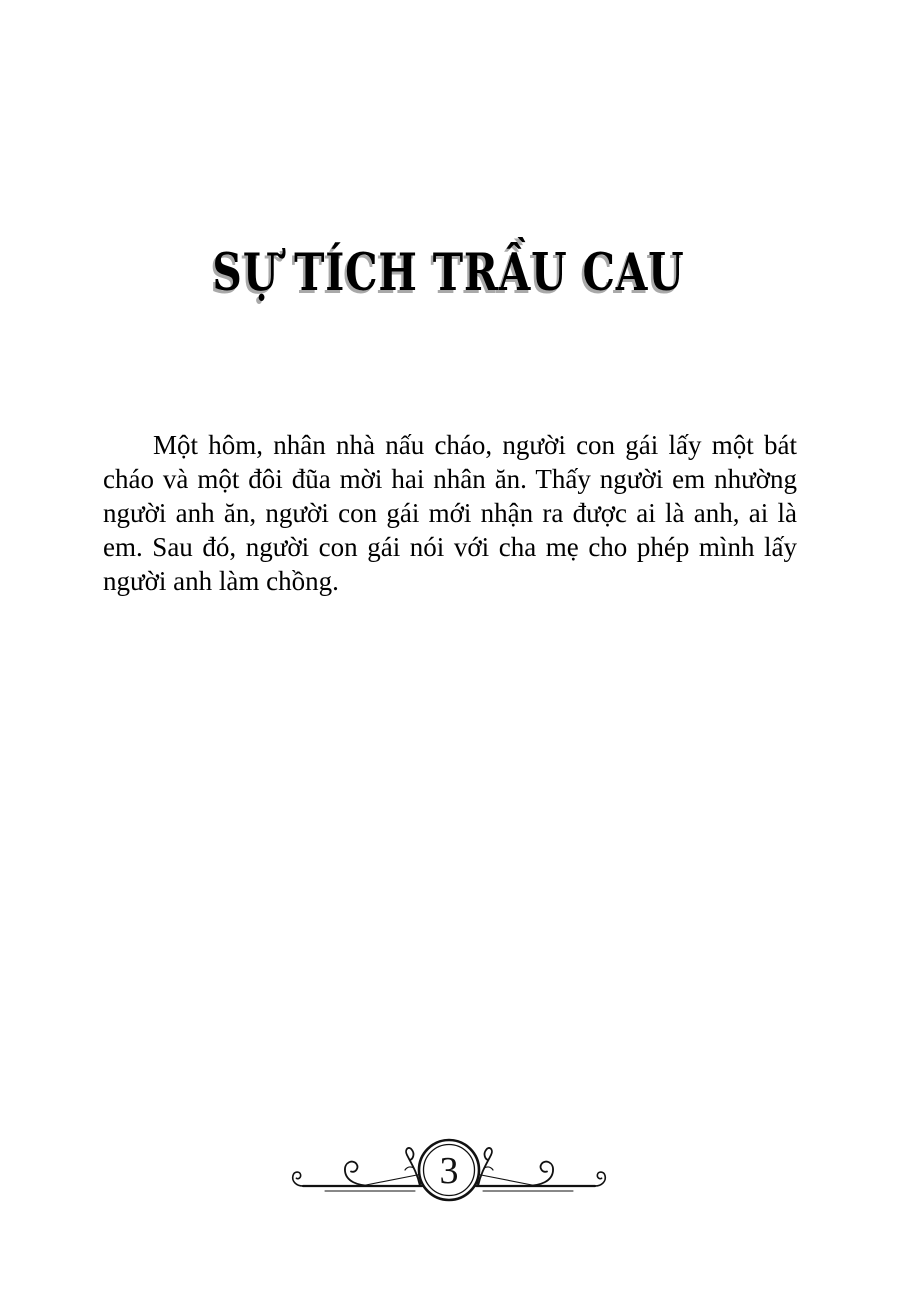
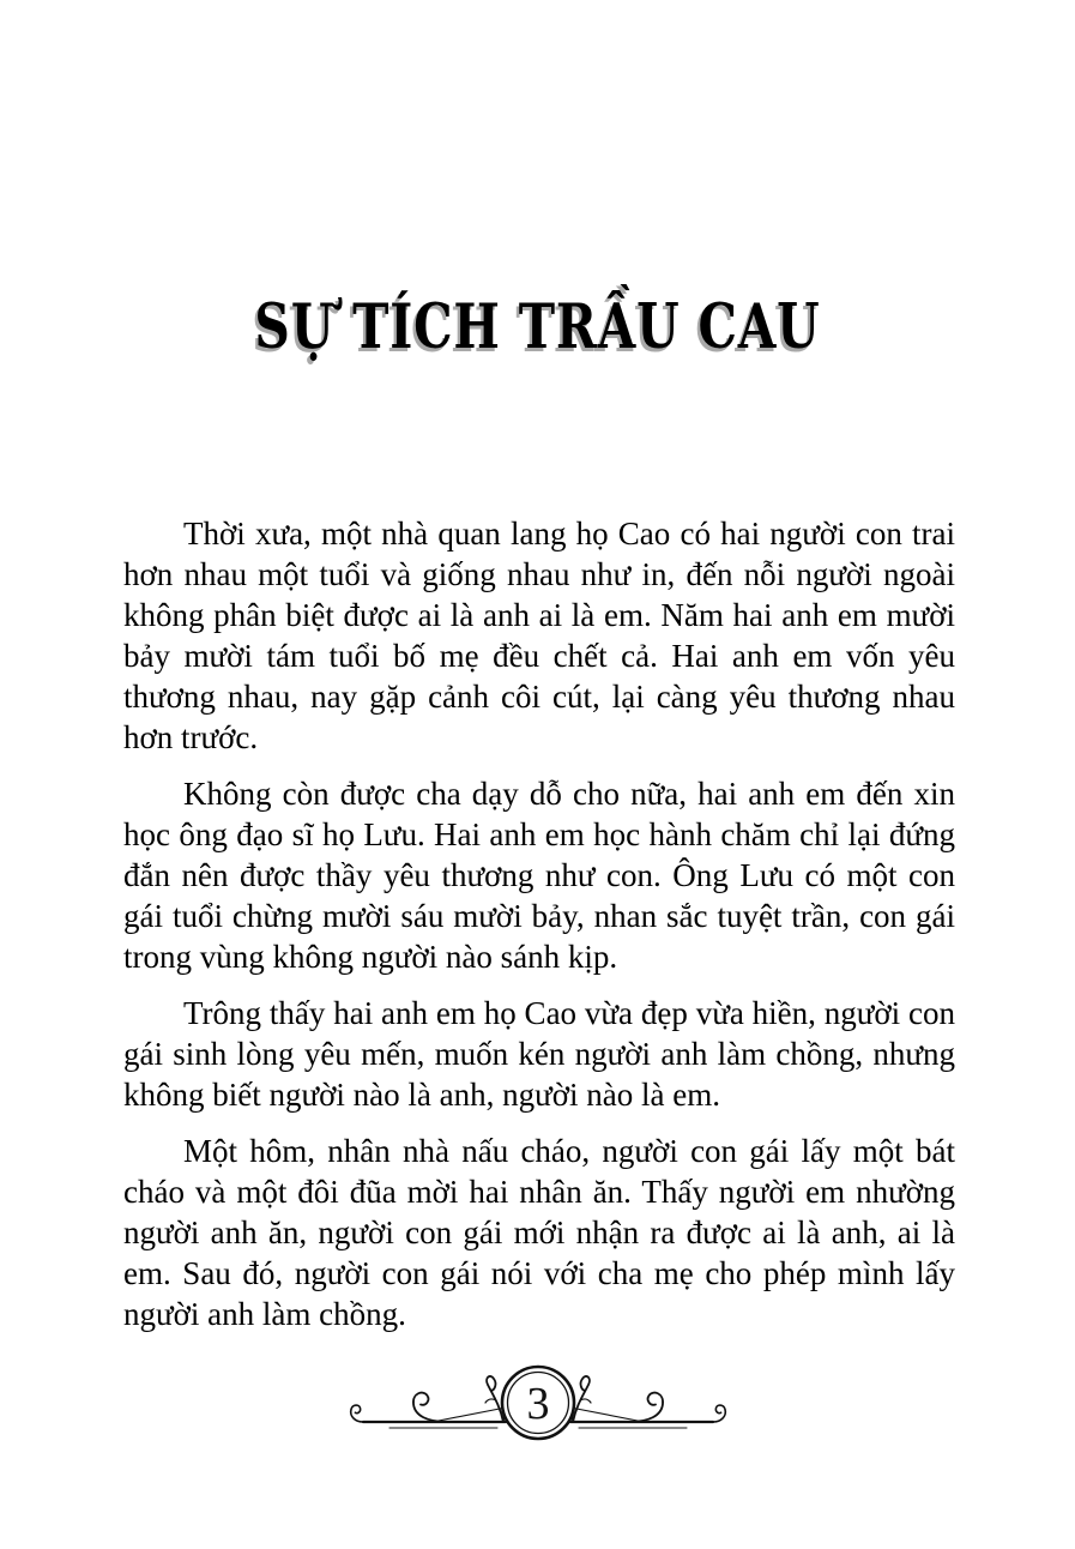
  SỰ TÍCH TRẦU CAU
+ Thời xưa, một nhà quan lang họ Cao có hai người con trai hơn nhau một tuổi và giống nhau như in, đến nỗi người ngoài không phân biệt được ai là anh ai là em. Năm hai anh em mười bảy mười tám tuổi bố mẹ đều chết cả. Hai anh em vốn yêu thương nhau, nay gặp cảnh côi cút, lại càng yêu thương nhau hơn trước.
+ Không còn được cha dạy dỗ cho nữa, hai anh em đến xin học ông đạo sĩ họ Lưu. Hai anh em học hành chăm chỉ lại đứng đắn nên được thầy yêu thương như con. Ông Lưu có một con gái tuổi chừng mười sáu mười bảy, nhan sắc tuyệt trần, con gái trong vùng không người nào sánh kịp.
+ Trông thấy hai anh em họ Cao vừa đẹp vừa hiền, người con gái sinh lòng yêu mến, muốn kén người anh làm chồng, nhưng không biết người nào là anh, người nào là em.
  Một hôm, nhân nhà nấu cháo, người con gái lấy một bát cháo và một đôi đũa mời hai nhân ăn. Thấy người em nhường người anh ăn, người con gái mới nhận ra được ai là anh, ai là em. Sau đó, người con gái nói với cha mẹ cho phép mình lấy người anh làm chồng.
  3
